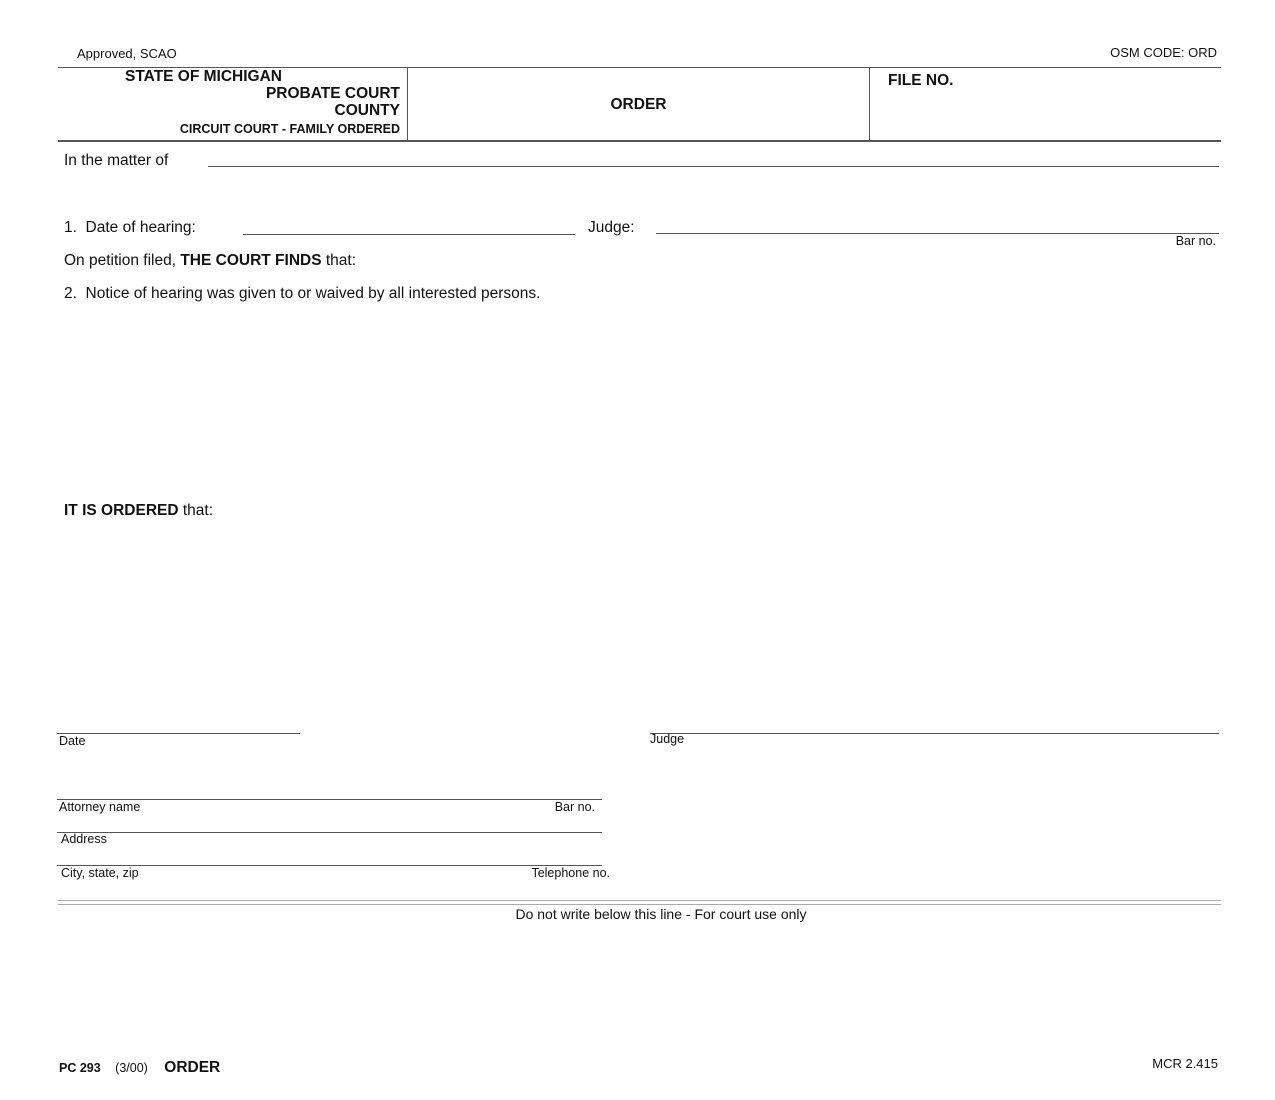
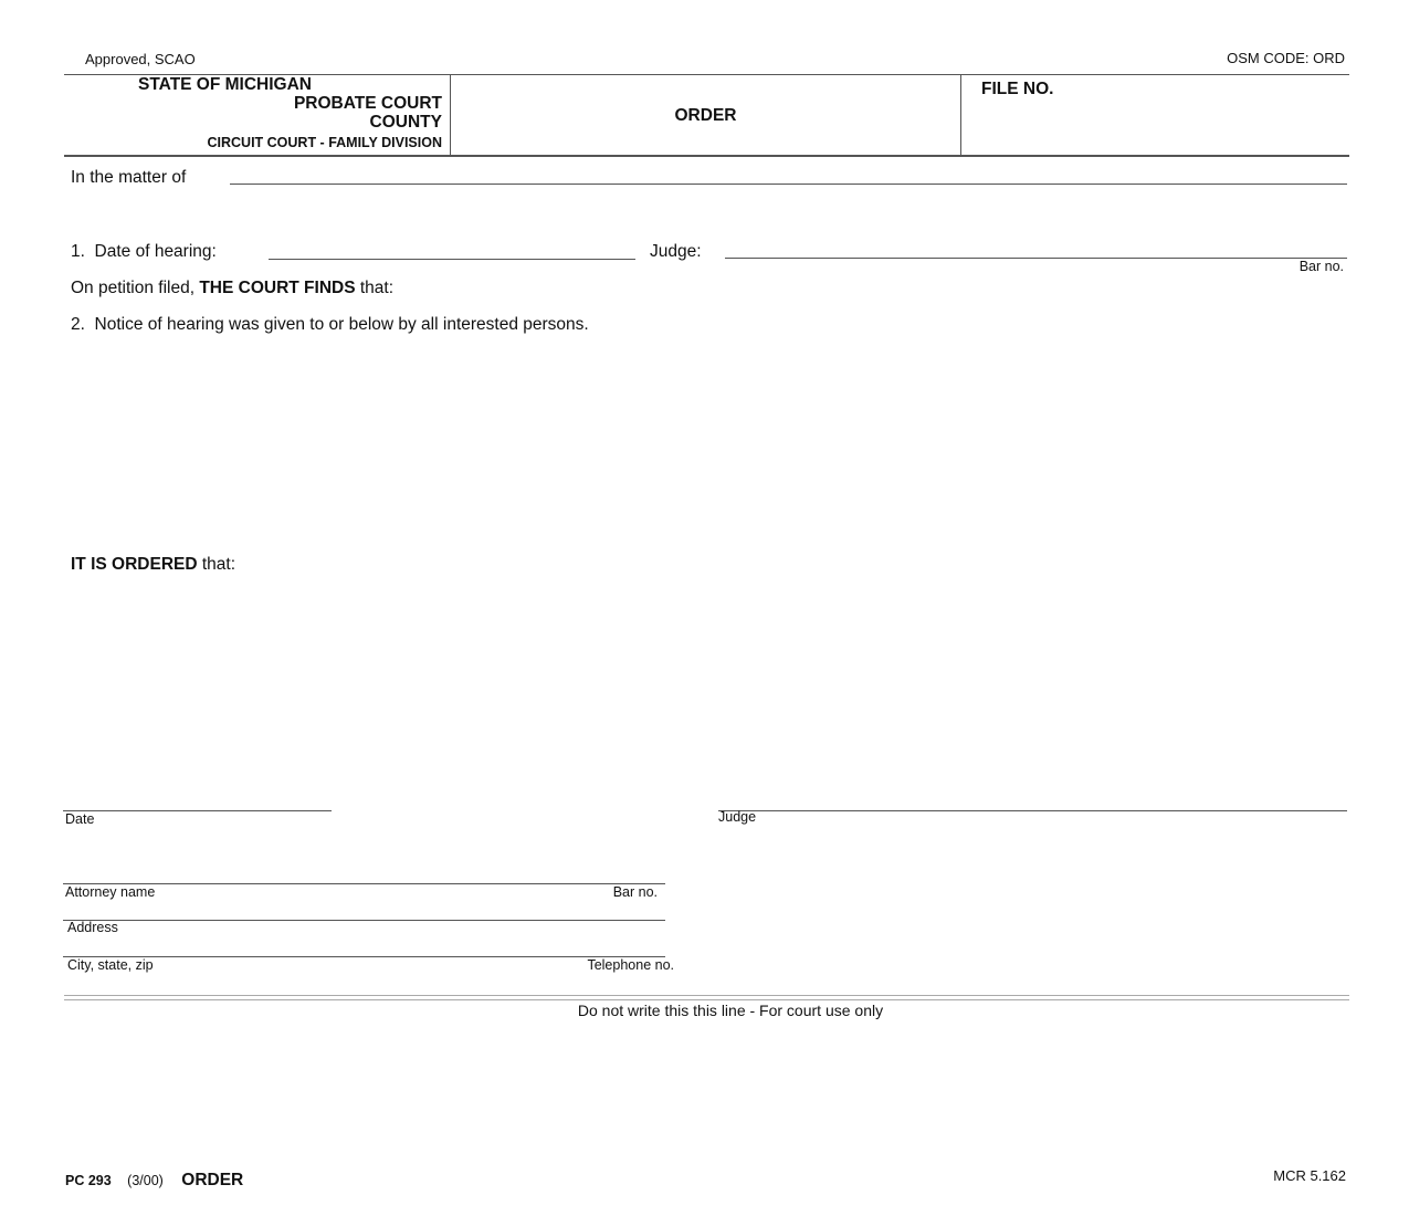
  Approved, SCAO
  OSM CODE: ORD
  STATE OF MICHIGAN
  PROBATE COURT
  COUNTY
- CIRCUIT COURT - FAMILY ORDERED
+ CIRCUIT COURT - FAMILY DIVISION
  ORDER
  FILE NO.
  In the matter of
  1. Date of hearing:
  Judge:
  Bar no.
  On petition filed, THE COURT FINDS that:
- 2. Notice of hearing was given to or waived by all interested persons.
+ 2. Notice of hearing was given to or below by all interested persons.
  IT IS ORDERED that:
  Date
  Judge
  Attorney name
  Bar no.
  Address
  City, state, zip
  Telephone no.
- Do not write below this line - For court use only
+ Do not write this this line - For court use only
  PC 293 (3/00) ORDER
- MCR 2.415
+ MCR 5.162
